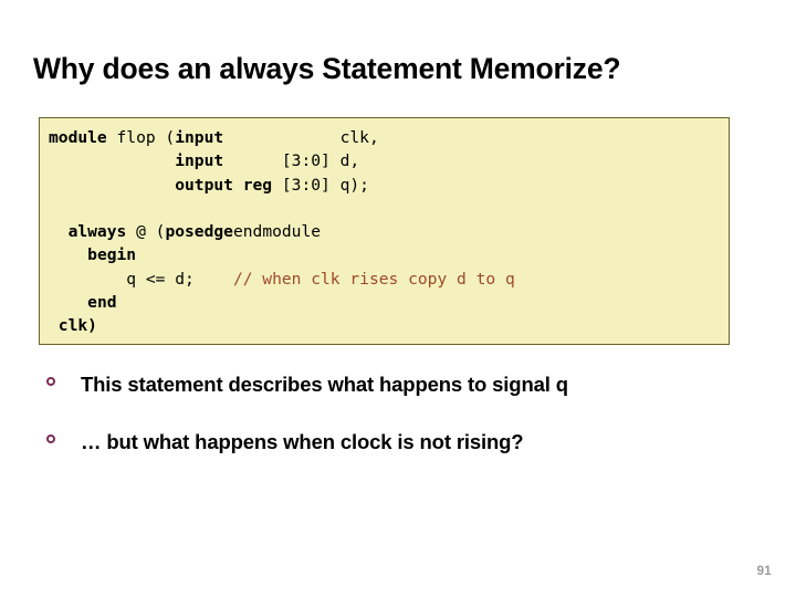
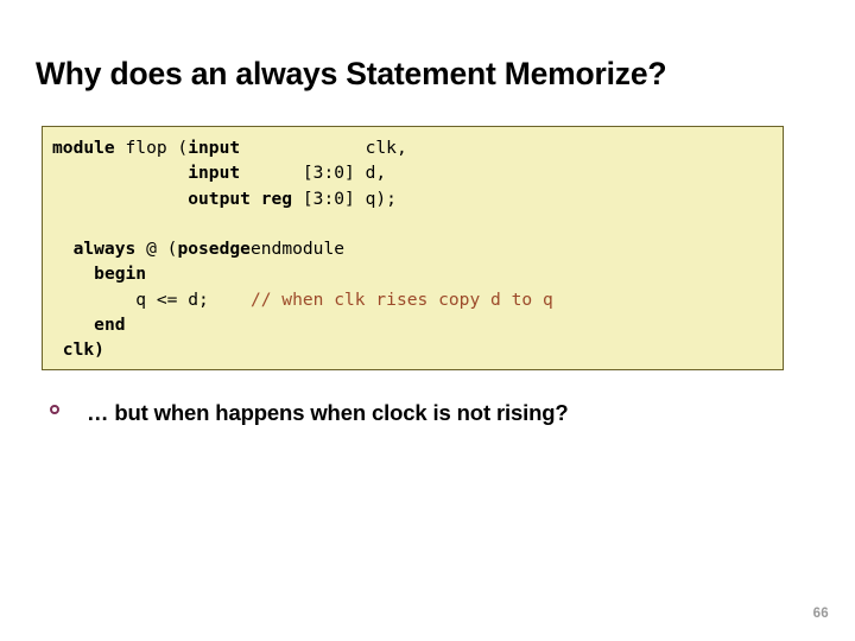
  Why does an always Statement Memorize?
  module flop (input clk,
  input [3:0] d,
  output reg [3:0] q);
  always @ (posedgeendmodule
  begin
  q <= d; // when clk rises copy d to q
  end
  clk)
- This statement describes what happens to signal q
- … but what happens when clock is not rising?
+ … but when happens when clock is not rising?
- 91
+ 66
